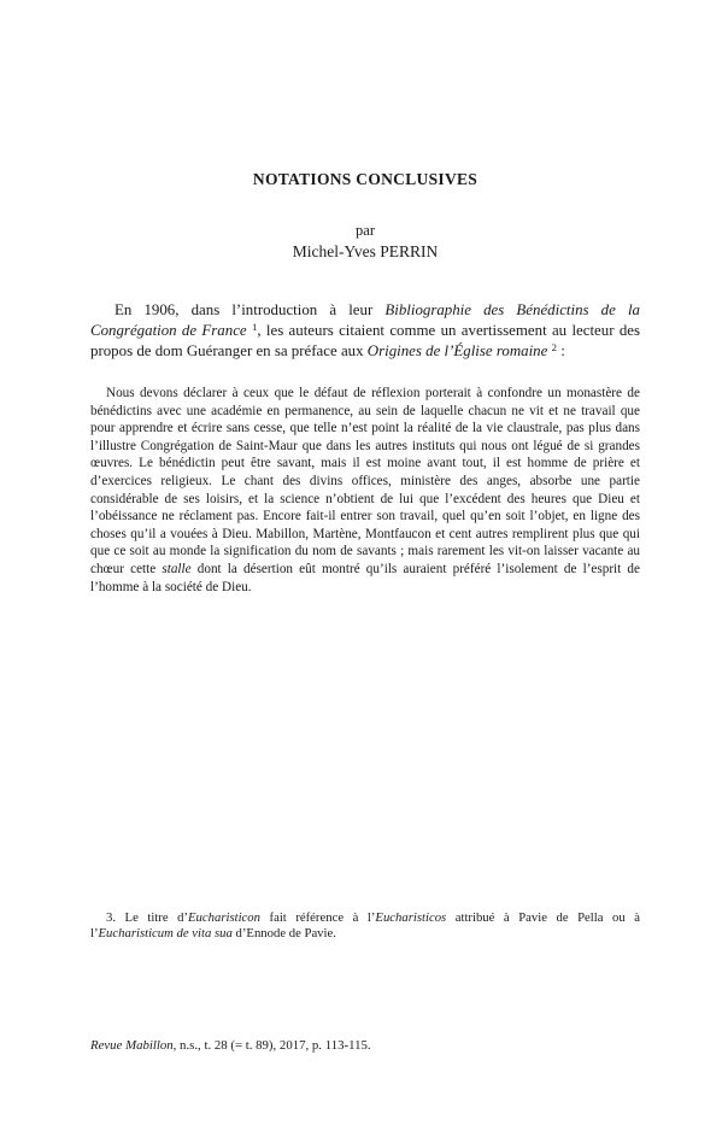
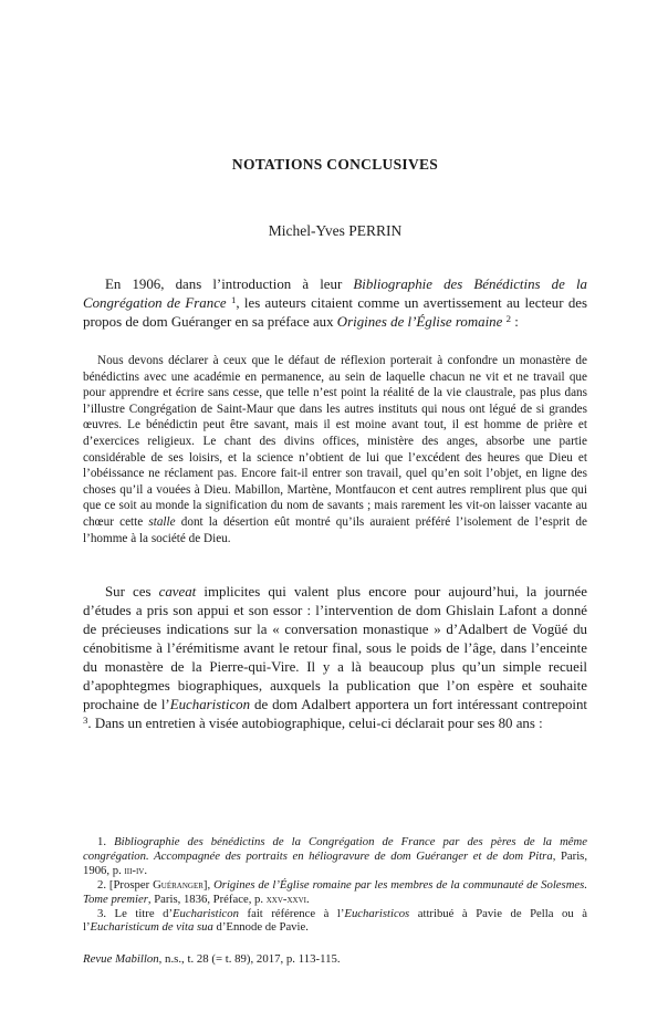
  NOTATIONS CONCLUSIVES
- par
  Michel-Yves PERRIN
  En 1906, dans l’introduction à leur Bibliographie des Bénédictins de la Congrégation de France 1, les auteurs citaient comme un avertissement au lecteur des propos de dom Guéranger en sa préface aux Origines de l’Église romaine 2 :
  Nous devons déclarer à ceux que le défaut de réflexion porterait à confondre un monastère de bénédictins avec une académie en permanence, au sein de laquelle chacun ne vit et ne travail que pour apprendre et écrire sans cesse, que telle n’est point la réalité de la vie claustrale, pas plus dans l’illustre Congrégation de Saint-Maur que dans les autres instituts qui nous ont légué de si grandes œuvres. Le bénédictin peut être savant, mais il est moine avant tout, il est homme de prière et d’exercices religieux. Le chant des divins offices, ministère des anges, absorbe une partie considérable de ses loisirs, et la science n’obtient de lui que l’excédent des heures que Dieu et l’obéissance ne réclament pas. Encore fait-il entrer son travail, quel qu’en soit l’objet, en ligne des choses qu’il a vouées à Dieu. Mabillon, Martène, Montfaucon et cent autres remplirent plus que qui que ce soit au monde la signification du nom de savants ; mais rarement les vit-on laisser vacante au chœur cette stalle dont la désertion eût montré qu’ils auraient préféré l’isolement de l’esprit de l’homme à la société de Dieu.
+ Sur ces caveat implicites qui valent plus encore pour aujourd’hui, la journée d’études a pris son appui et son essor : l’intervention de dom Ghislain Lafont a donné de précieuses indications sur la « conversation monastique » d’Adalbert de Vogüé du cénobitisme à l’érémitisme avant le retour final, sous le poids de l’âge, dans l’enceinte du monastère de la Pierre-qui-Vire. Il y a là beaucoup plus qu’un simple recueil d’apophtegmes biographiques, auxquels la publication que l’on espère et souhaite prochaine de l’Eucharisticon de dom Adalbert apportera un fort intéressant contrepoint 3. Dans un entretien à visée autobiographique, celui-ci déclarait pour ses 80 ans :
+ 1. Bibliographie des bénédictins de la Congrégation de France par des pères de la même congrégation. Accompagnée des portraits en héliogravure de dom Guéranger et de dom Pitra, Paris, 1906, p. iii-iv.
+ 2. [Prosper Guéranger], Origines de l’Église romaine par les membres de la communauté de Solesmes. Tome premier, Paris, 1836, Préface, p. xxv-xxvi.
  3. Le titre d’Eucharisticon fait référence à l’Eucharisticos attribué à Pavie de Pella ou à l’Eucharisticum de vita sua d’Ennode de Pavie.
  Revue Mabillon, n.s., t. 28 (= t. 89), 2017, p. 113-115.
